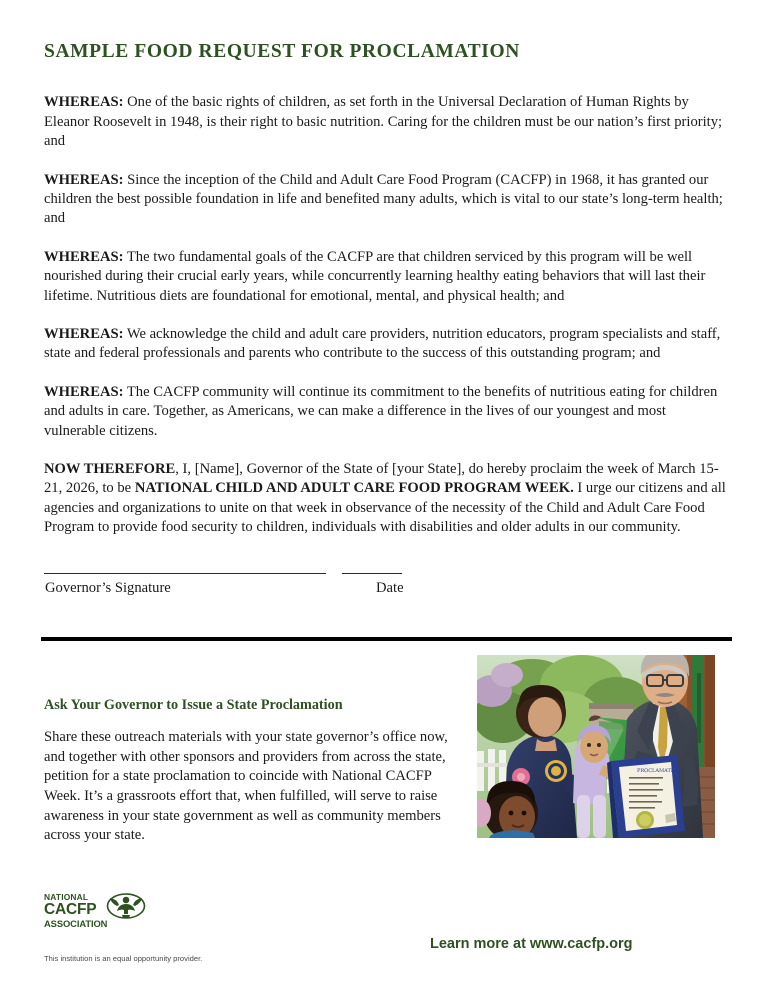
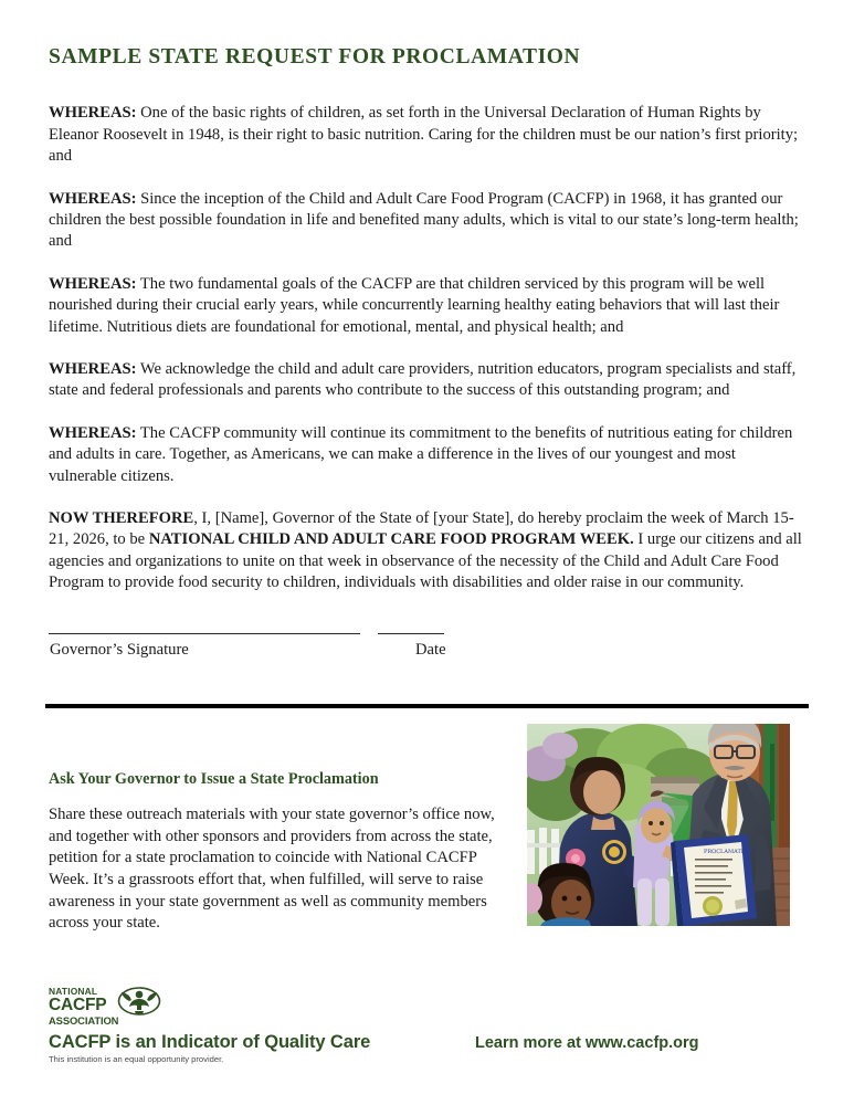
- SAMPLE FOOD REQUEST FOR PROCLAMATION
+ SAMPLE STATE REQUEST FOR PROCLAMATION
  WHEREAS: One of the basic rights of children, as set forth in the Universal Declaration of Human Rights by Eleanor Roosevelt in 1948, is their right to basic nutrition. Caring for the children must be our nation’s first priority; and
  WHEREAS: Since the inception of the Child and Adult Care Food Program (CACFP) in 1968, it has granted our children the best possible foundation in life and benefited many adults, which is vital to our state’s long-term health; and
  WHEREAS: The two fundamental goals of the CACFP are that children serviced by this program will be well nourished during their crucial early years, while concurrently learning healthy eating behaviors that will last their lifetime. Nutritious diets are foundational for emotional, mental, and physical health; and
  WHEREAS: We acknowledge the child and adult care providers, nutrition educators, program specialists and staff, state and federal professionals and parents who contribute to the success of this outstanding program; and
  WHEREAS: The CACFP community will continue its commitment to the benefits of nutritious eating for children and adults in care. Together, as Americans, we can make a difference in the lives of our youngest and most vulnerable citizens.
- NOW THEREFORE, I, [Name], Governor of the State of [your State], do hereby proclaim the week of March 15-21, 2026, to be NATIONAL CHILD AND ADULT CARE FOOD PROGRAM WEEK. I urge our citizens and all agencies and organizations to unite on that week in observance of the necessity of the Child and Adult Care Food Program to provide food security to children, individuals with disabilities and older adults in our community.
+ NOW THEREFORE, I, [Name], Governor of the State of [your State], do hereby proclaim the week of March 15-21, 2026, to be NATIONAL CHILD AND ADULT CARE FOOD PROGRAM WEEK. I urge our citizens and all agencies and organizations to unite on that week in observance of the necessity of the Child and Adult Care Food Program to provide food security to children, individuals with disabilities and older raise in our community.
  Governor’s Signature
  Date
  Ask Your Governor to Issue a State Proclamation
  Share these outreach materials with your state governor’s office now, and together with other sponsors and providers from across the state, petition for a state proclamation to coincide with National CACFP Week. It’s a grassroots effort that, when fulfilled, will serve to raise awareness in your state government as well as community members across your state.
  NATIONAL
  CACFP
  ASSOCIATION
+ CACFP is an Indicator of Quality Care
  This institution is an equal opportunity provider.
  Learn more at www.cacfp.org
